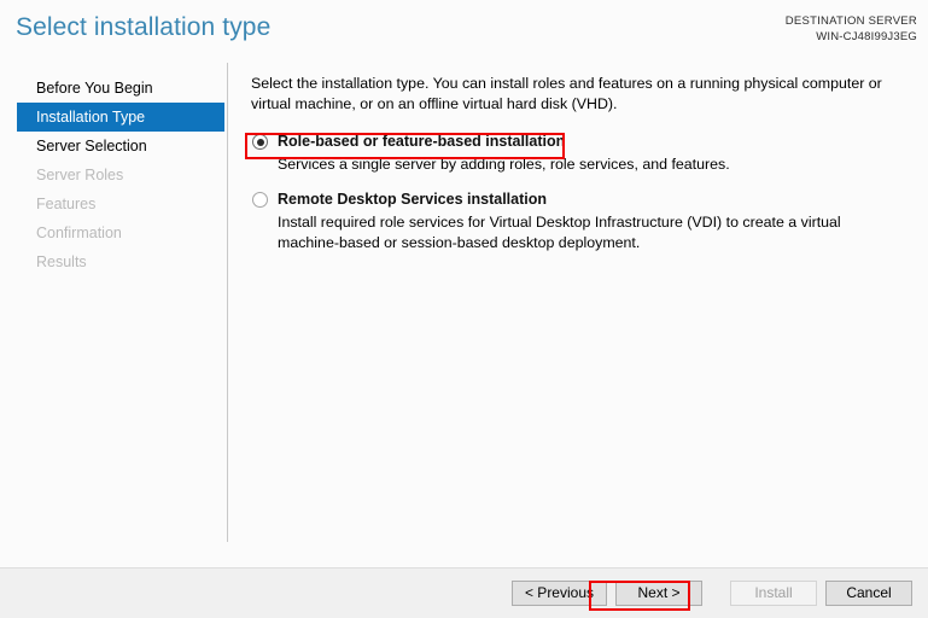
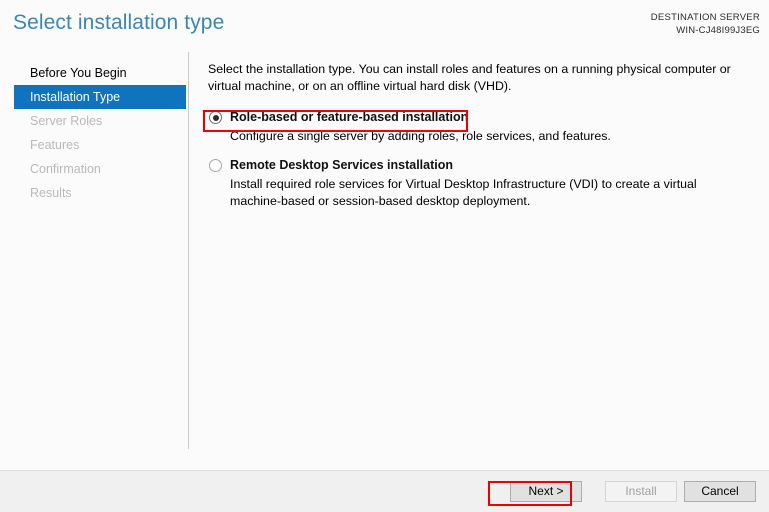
  Select installation type
  DESTINATION SERVER
  WIN-CJ48I99J3EG
  Before You Begin
  Installation Type
- Server Selection
  Server Roles
  Features
  Confirmation
  Results
  Select the installation type. You can install roles and features on a running physical computer or virtual machine, or on an offline virtual hard disk (VHD).
  Role-based or feature-based installation
- Services a single server by adding roles, role services, and features.
+ Configure a single server by adding roles, role services, and features.
  Remote Desktop Services installation
  Install required role services for Virtual Desktop Infrastructure (VDI) to create a virtual machine-based or session-based desktop deployment.
- < Previous
  Next >
  Install
  Cancel
